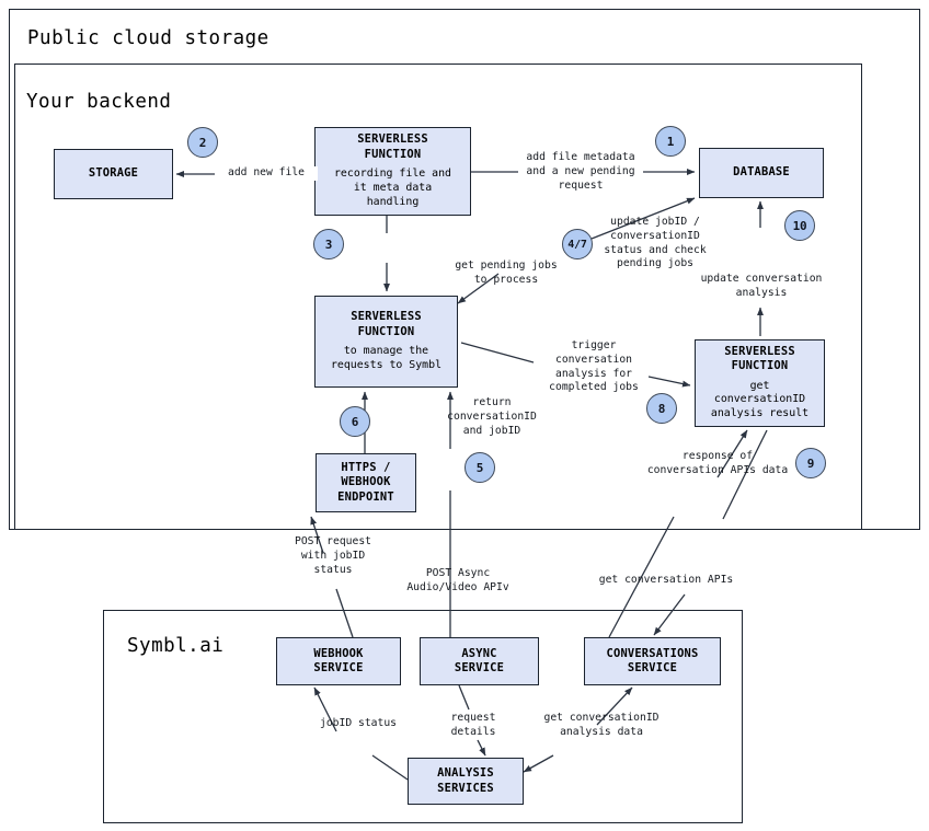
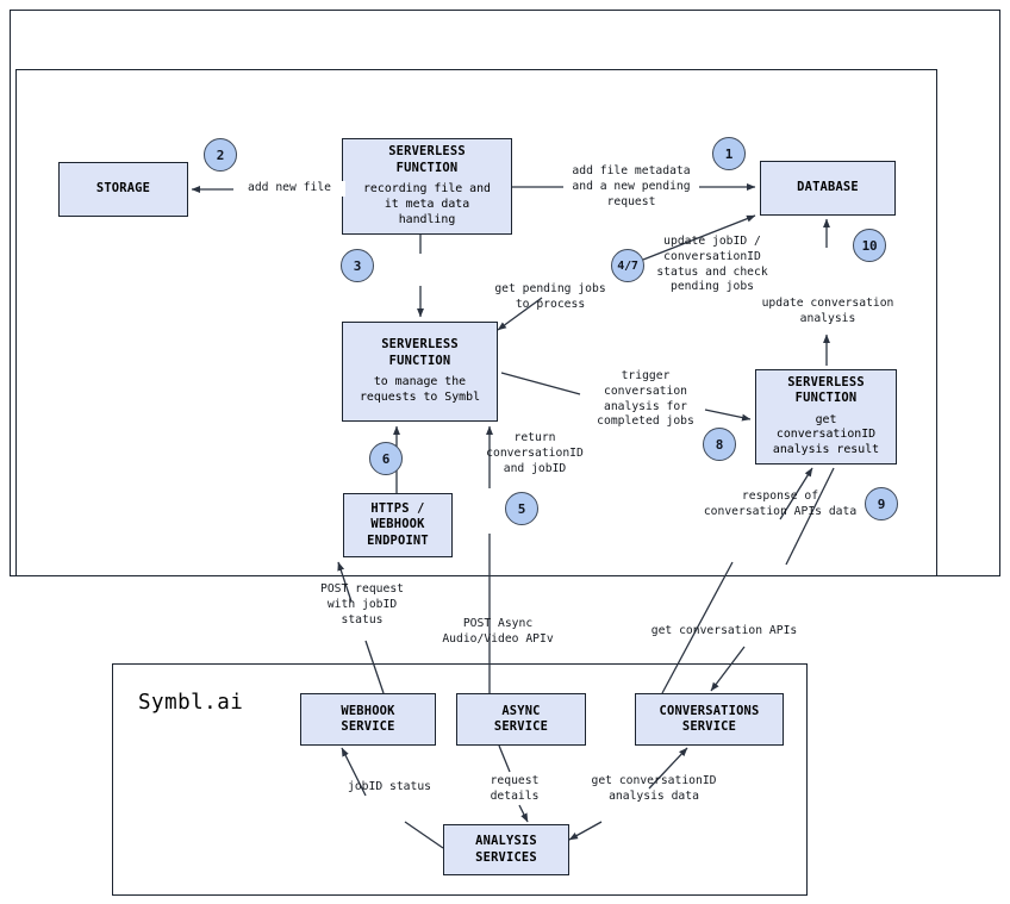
- Public cloud storage
- Your backend
  Symbl.ai
  STORAGE
  SERVERLESS
  FUNCTION
  recording file and
  it meta data
  handling
  DATABASE
  SERVERLESS
  FUNCTION
  to manage the
  requests to Symbl
  SERVERLESS
  FUNCTION
  get
  conversationID
  analysis result
  HTTPS /
  WEBHOOK
  ENDPOINT
  WEBHOOK
  SERVICE
  ASYNC
  SERVICE
  CONVERSATIONS
  SERVICE
  ANALYSIS
  SERVICES
  add new file
  add file metadata
  and a new pending
  request
  get pending jobs
  to process
  update jobID /
  conversationID
  status and check
  pending jobs
  update conversation
  analysis
  trigger
  conversation
  analysis for
  completed jobs
  return
  conversationID
  and jobID
  response of
  conversation APIs data
  POST request
  with jobID
  status
  POST Async
  Audio/Video APIv
  get conversation APIs
  jobID status
  request
  details
  get conversationID
  analysis data
  1
  2
  3
  4/7
  5
  6
  8
  9
  10
